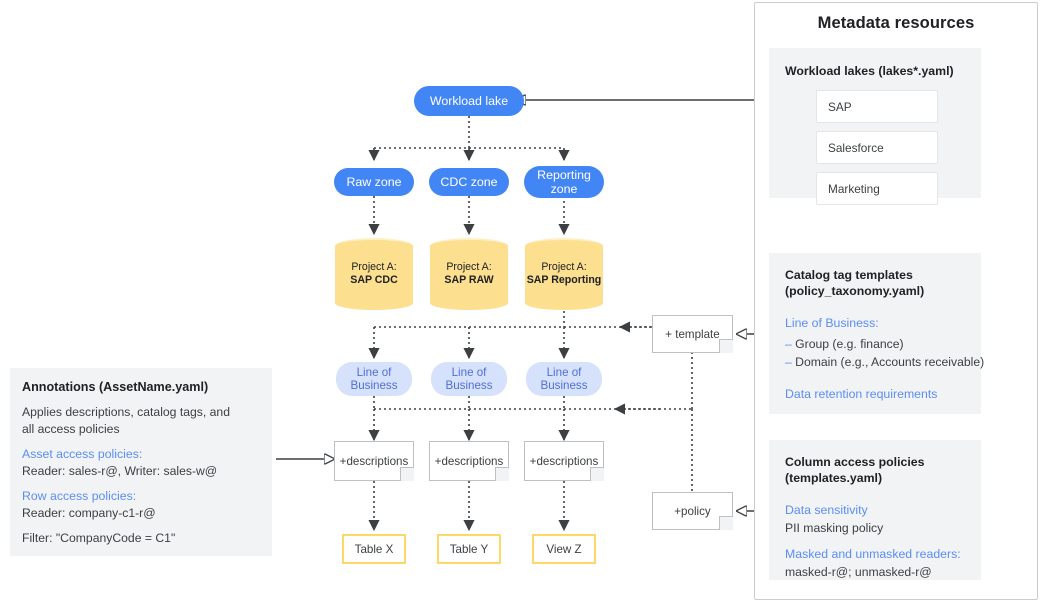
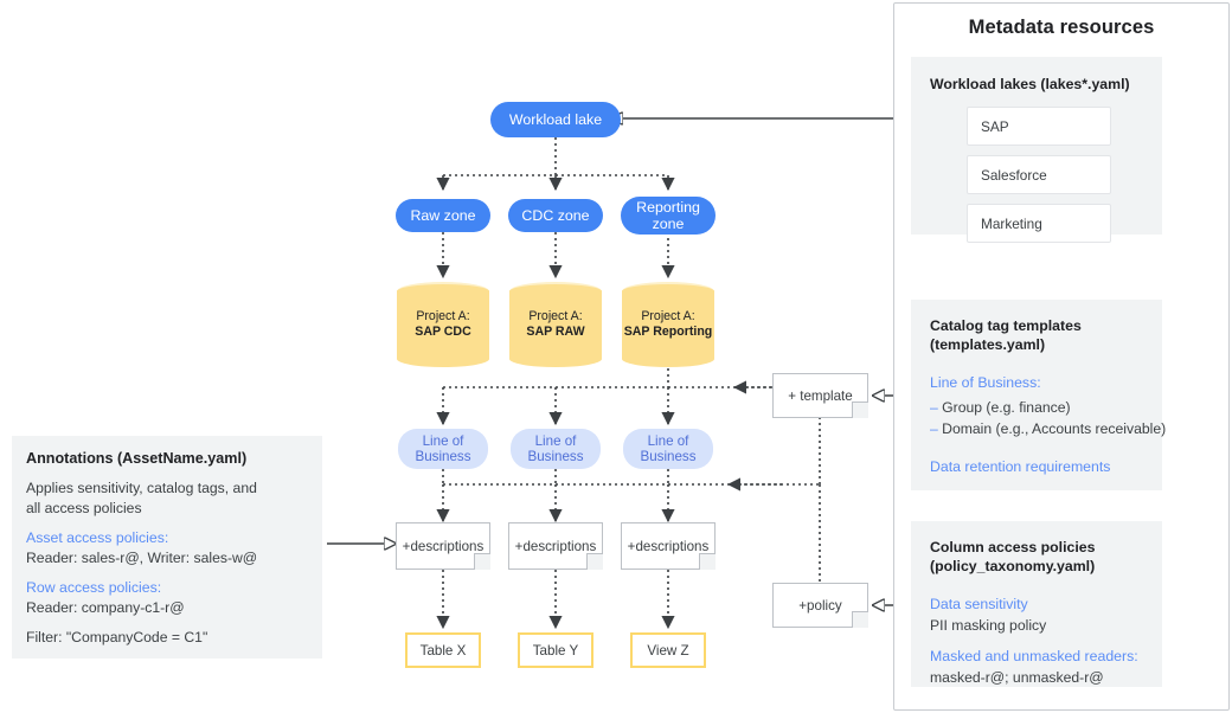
  Workload lake
  Raw zone
  CDC zone
  Reporting zone
  Project A:
  SAP CDC
  Project A:
  SAP RAW
  Project A:
  SAP Reporting
  Line of Business
  Line of Business
  Line of Business
  +descriptions
  +descriptions
  +descriptions
  Table X
  Table Y
  View Z
  + template
  +policy
  Annotations (AssetName.yaml)
- Applies descriptions, catalog tags, and
+ Applies sensitivity, catalog tags, and
  all access policies
  Asset access policies:
  Reader: sales-r@, Writer: sales-w@
  Row access policies:
  Reader: company-c1-r@
  Filter: "CompanyCode = C1"
  Metadata resources
  Workload lakes (lakes*.yaml)
  SAP
  Salesforce
  Marketing
  Catalog tag templates
- (policy_taxonomy.yaml)
+ (templates.yaml)
  Line of Business:
  – Group (e.g. finance)
  – Domain (e.g., Accounts receivable)
  Data retention requirements
  Column access policies
- (templates.yaml)
+ (policy_taxonomy.yaml)
  Data sensitivity
  PII masking policy
  Masked and unmasked readers:
  masked-r@; unmasked-r@
